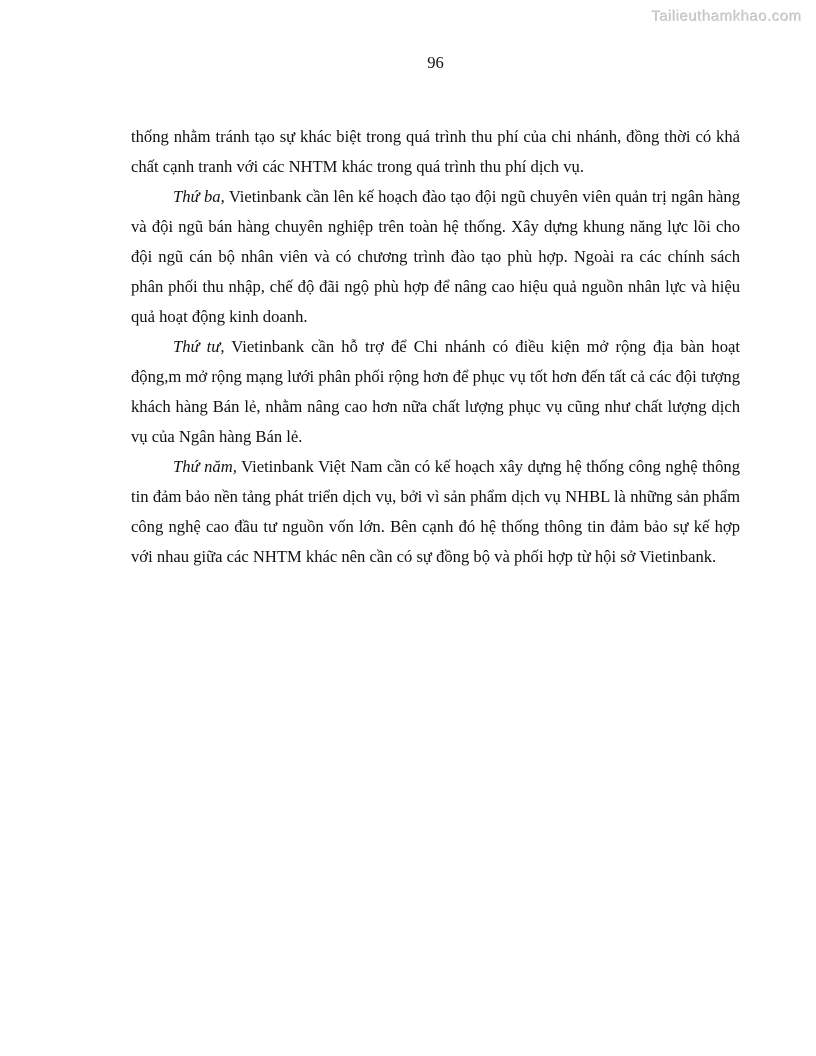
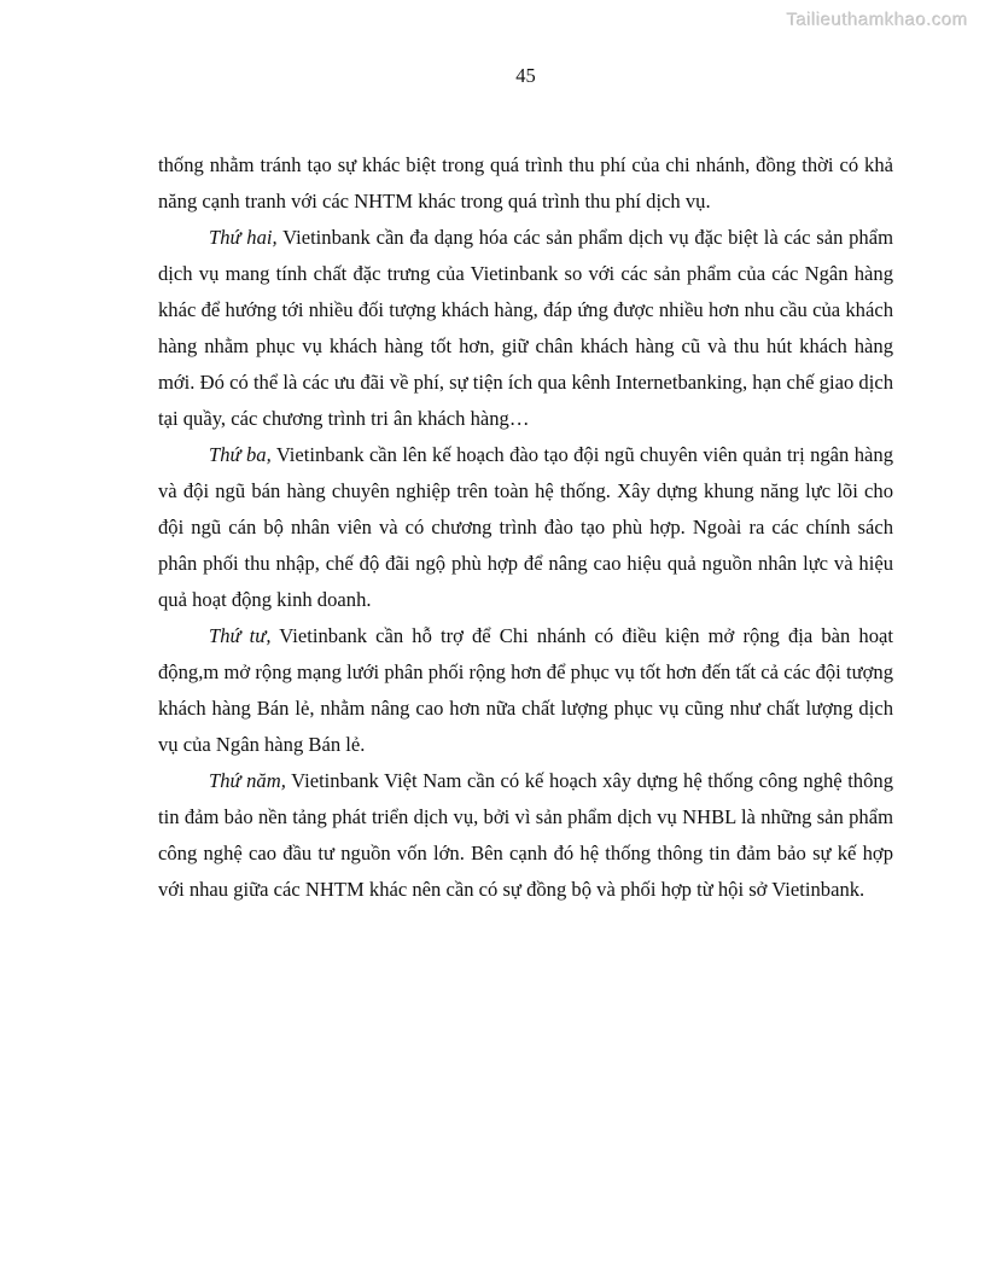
  Tailieuthamkhao.com
- 96
+ 45
- thống nhằm tránh tạo sự khác biệt trong quá trình thu phí của chi nhánh, đồng thời có khả chất cạnh tranh với các NHTM khác trong quá trình thu phí dịch vụ.
+ thống nhằm tránh tạo sự khác biệt trong quá trình thu phí của chi nhánh, đồng thời có khả năng cạnh tranh với các NHTM khác trong quá trình thu phí dịch vụ.
+ Thứ hai, Vietinbank cần đa dạng hóa các sản phẩm dịch vụ đặc biệt là các sản phẩm dịch vụ mang tính chất đặc trưng của Vietinbank so với các sản phẩm của các Ngân hàng khác để hướng tới nhiều đối tượng khách hàng, đáp ứng được nhiều hơn nhu cầu của khách hàng nhằm phục vụ khách hàng tốt hơn, giữ chân khách hàng cũ và thu hút khách hàng mới. Đó có thể là các ưu đãi về phí, sự tiện ích qua kênh Internetbanking, hạn chế giao dịch tại quầy, các chương trình tri ân khách hàng…
  Thứ ba, Vietinbank cần lên kế hoạch đào tạo đội ngũ chuyên viên quản trị ngân hàng và đội ngũ bán hàng chuyên nghiệp trên toàn hệ thống. Xây dựng khung năng lực lõi cho đội ngũ cán bộ nhân viên và có chương trình đào tạo phù hợp. Ngoài ra các chính sách phân phối thu nhập, chế độ đãi ngộ phù hợp để nâng cao hiệu quả nguồn nhân lực và hiệu quả hoạt động kinh doanh.
  Thứ tư, Vietinbank cần hỗ trợ để Chi nhánh có điều kiện mở rộng địa bàn hoạt động,m mở rộng mạng lưới phân phối rộng hơn để phục vụ tốt hơn đến tất cả các đội tượng khách hàng Bán lẻ, nhằm nâng cao hơn nữa chất lượng phục vụ cũng như chất lượng dịch vụ của Ngân hàng Bán lẻ.
  Thứ năm, Vietinbank Việt Nam cần có kế hoạch xây dựng hệ thống công nghệ thông tin đảm bảo nền tảng phát triển dịch vụ, bởi vì sản phẩm dịch vụ NHBL là những sản phẩm công nghệ cao đầu tư nguồn vốn lớn. Bên cạnh đó hệ thống thông tin đảm bảo sự kế hợp với nhau giữa các NHTM khác nên cần có sự đồng bộ và phối hợp từ hội sở Vietinbank.
